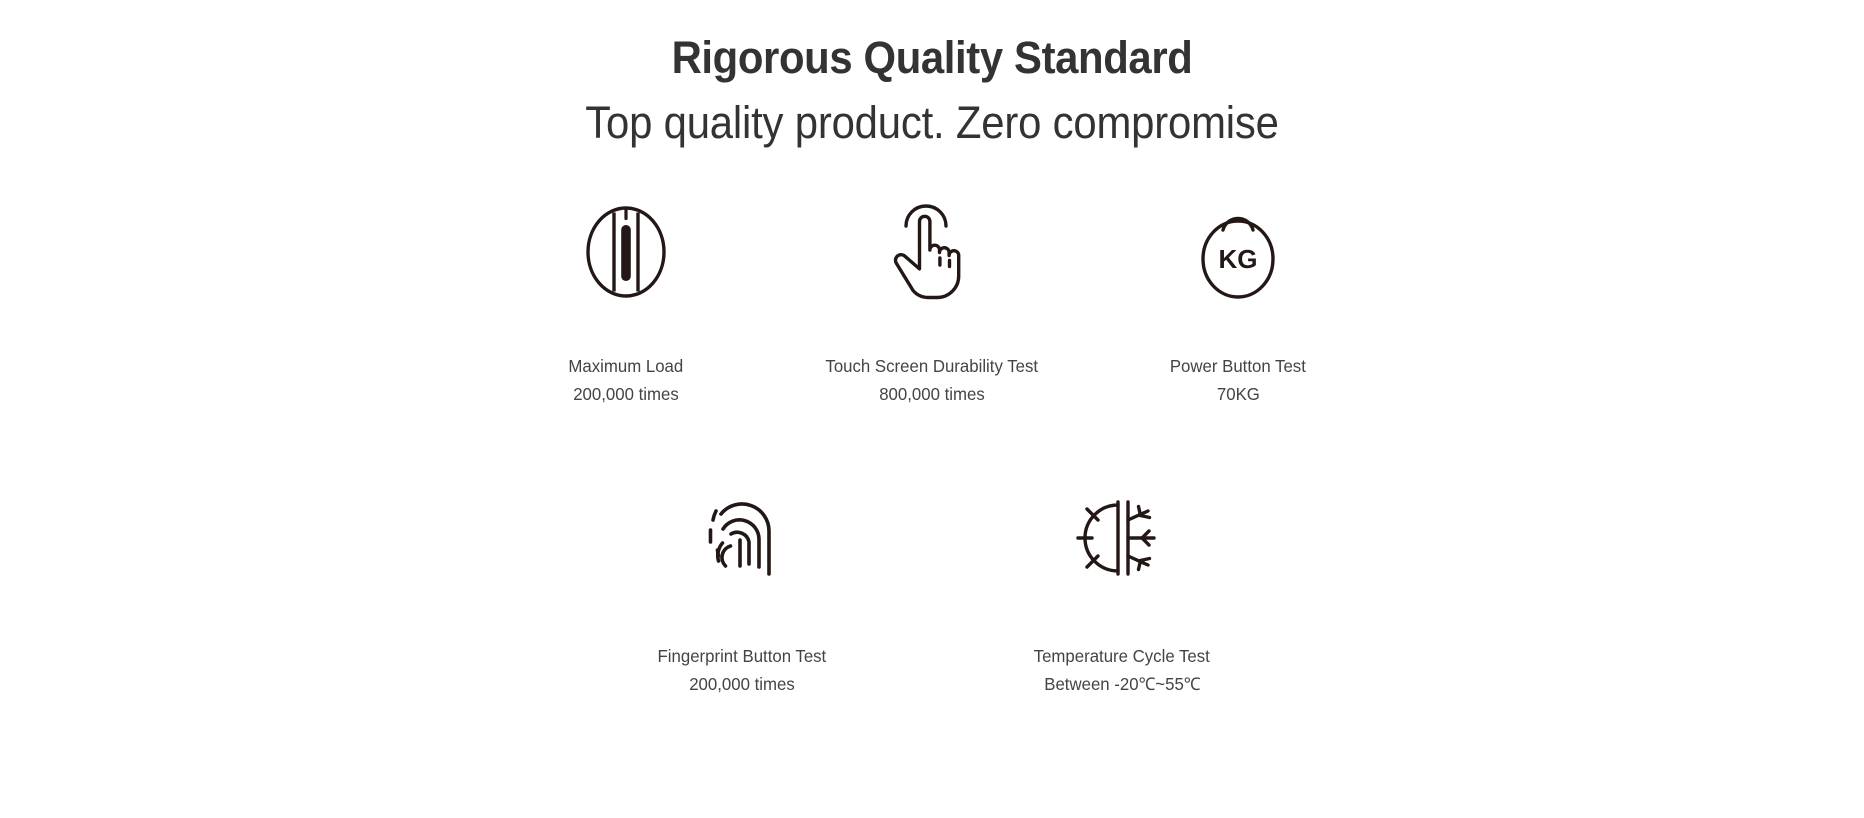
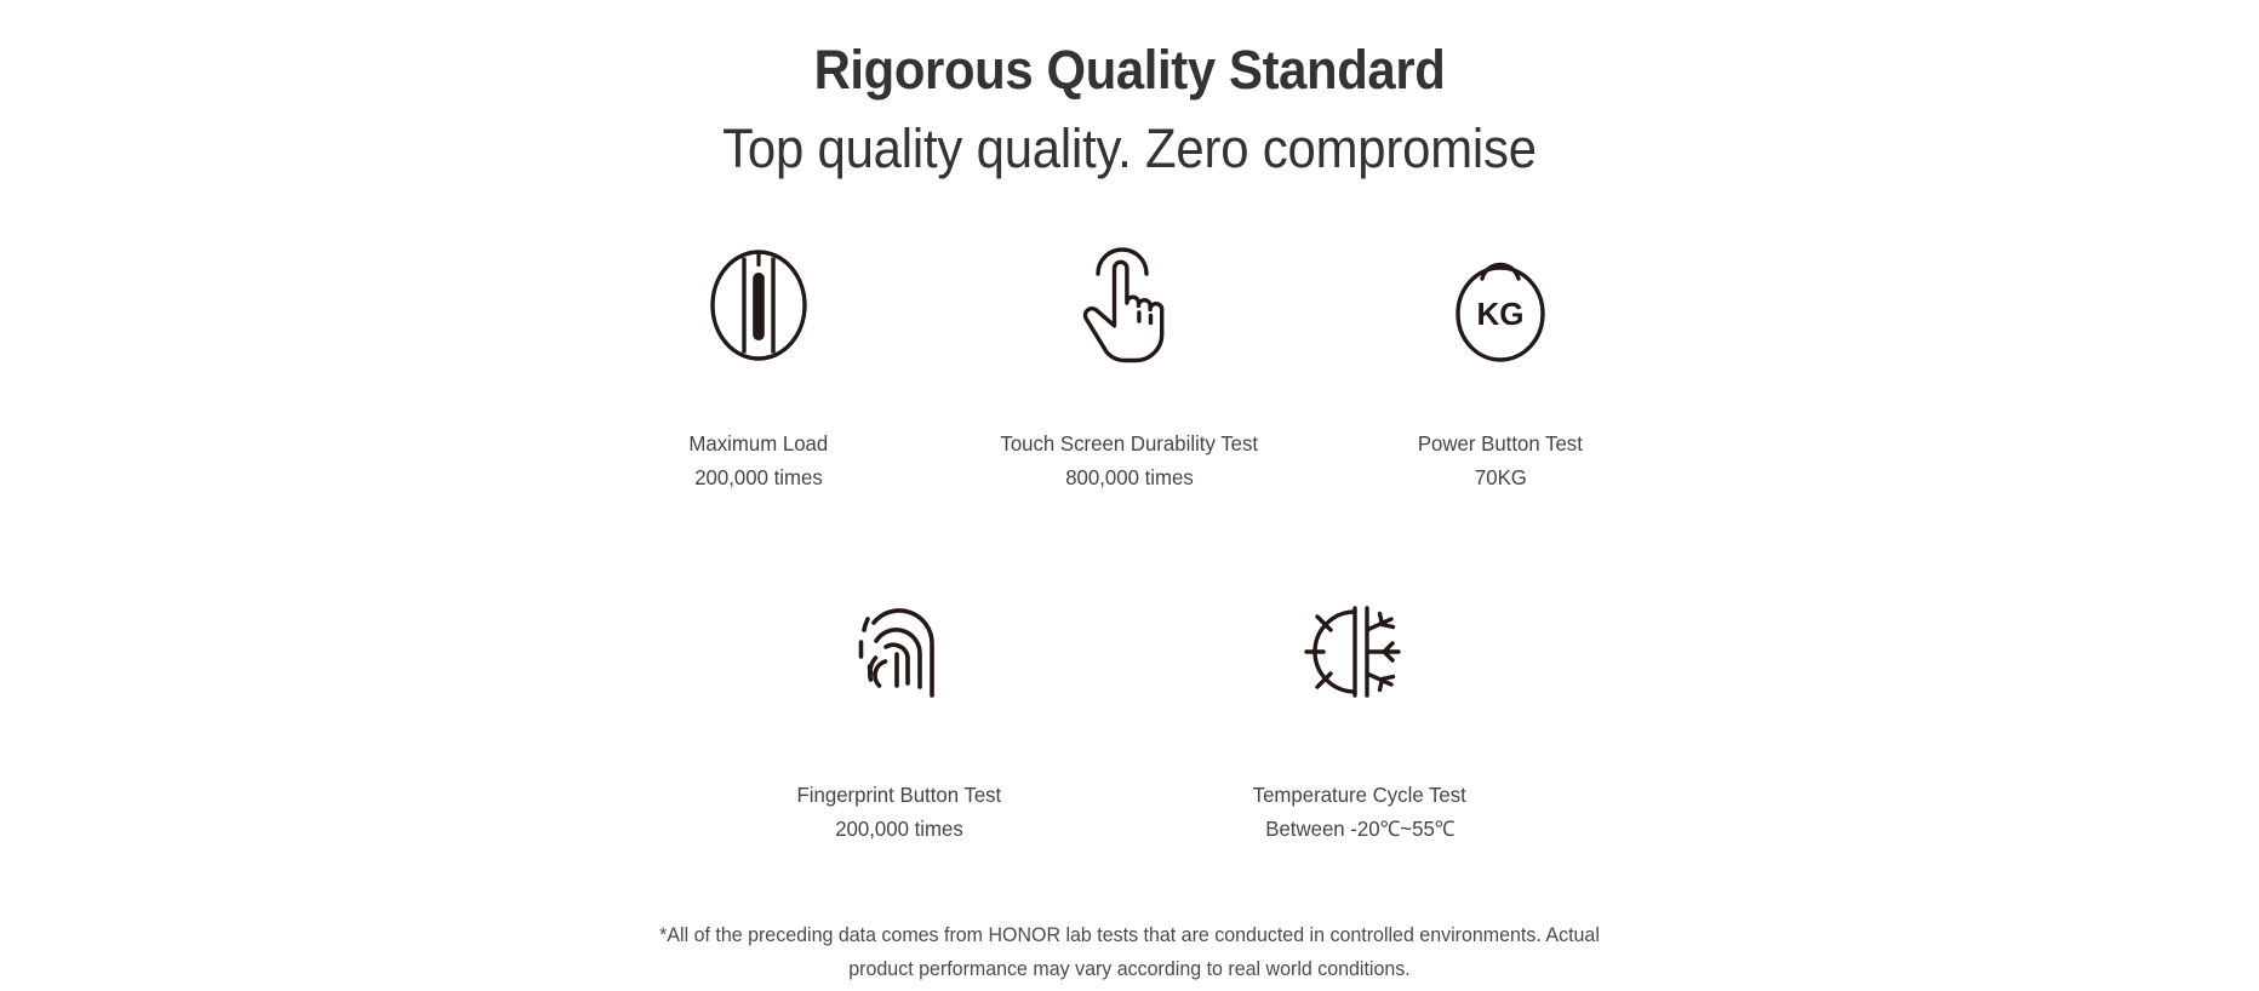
  Rigorous Quality Standard
- Top quality product. Zero compromise
+ Top quality quality. Zero compromise
  Maximum Load
  200,000 times
  Touch Screen Durability Test
  800,000 times
  KG
  Power Button Test
  70KG
  Fingerprint Button Test
  200,000 times
  Temperature Cycle Test
  Between -20℃~55℃
+ *All of the preceding data comes from HONOR lab tests that are conducted in controlled environments. Actual
+ product performance may vary according to real world conditions.
